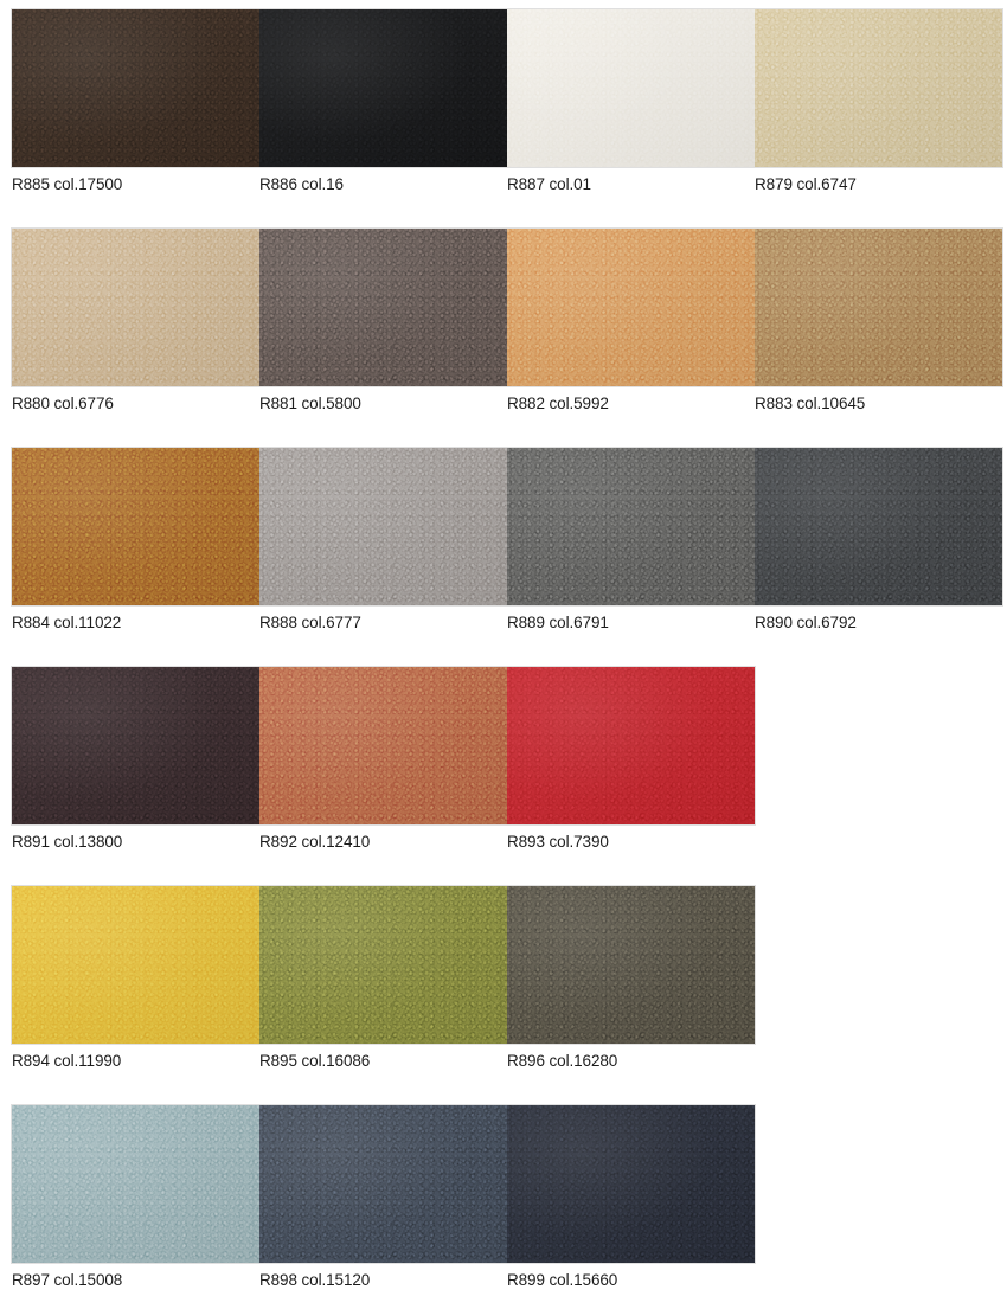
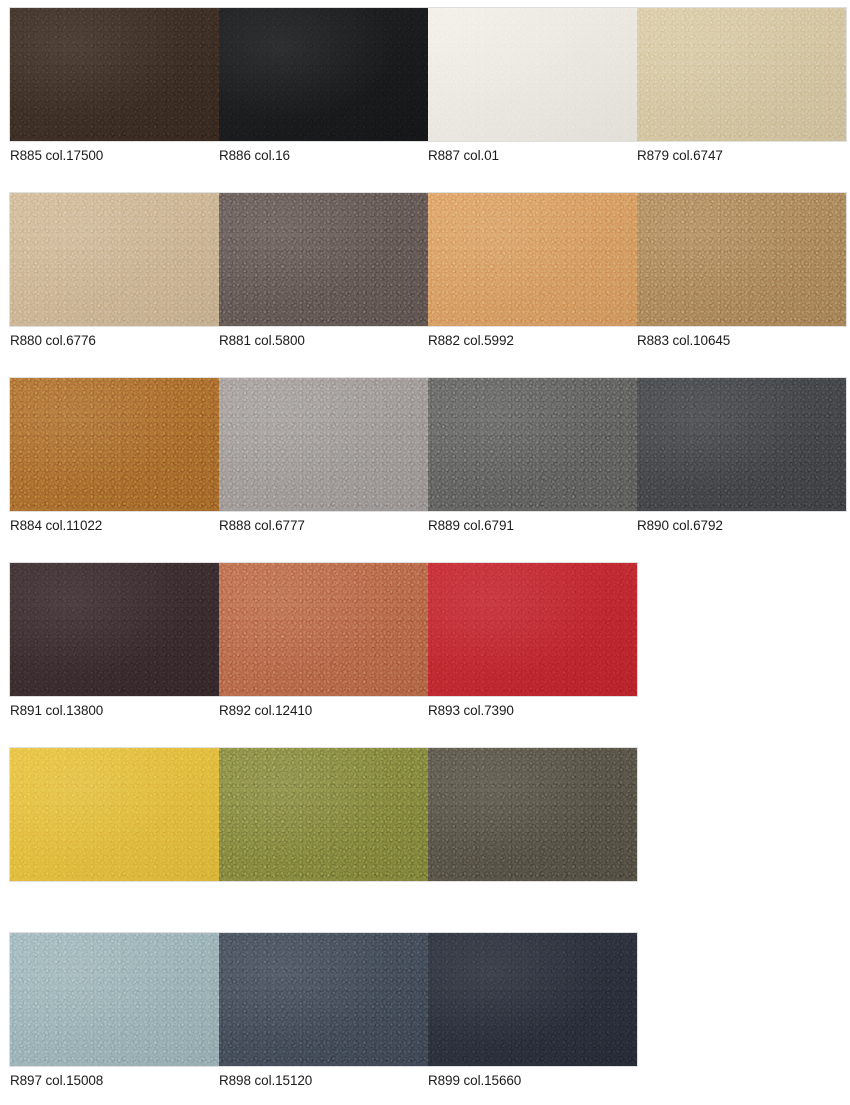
  R885 col.17500
  R886 col.16
  R887 col.01
  R879 col.6747
  R880 col.6776
  R881 col.5800
  R882 col.5992
  R883 col.10645
  R884 col.11022
  R888 col.6777
  R889 col.6791
  R890 col.6792
  R891 col.13800
  R892 col.12410
  R893 col.7390
- R894 col.11990
- R895 col.16086
- R896 col.16280
  R897 col.15008
  R898 col.15120
  R899 col.15660
